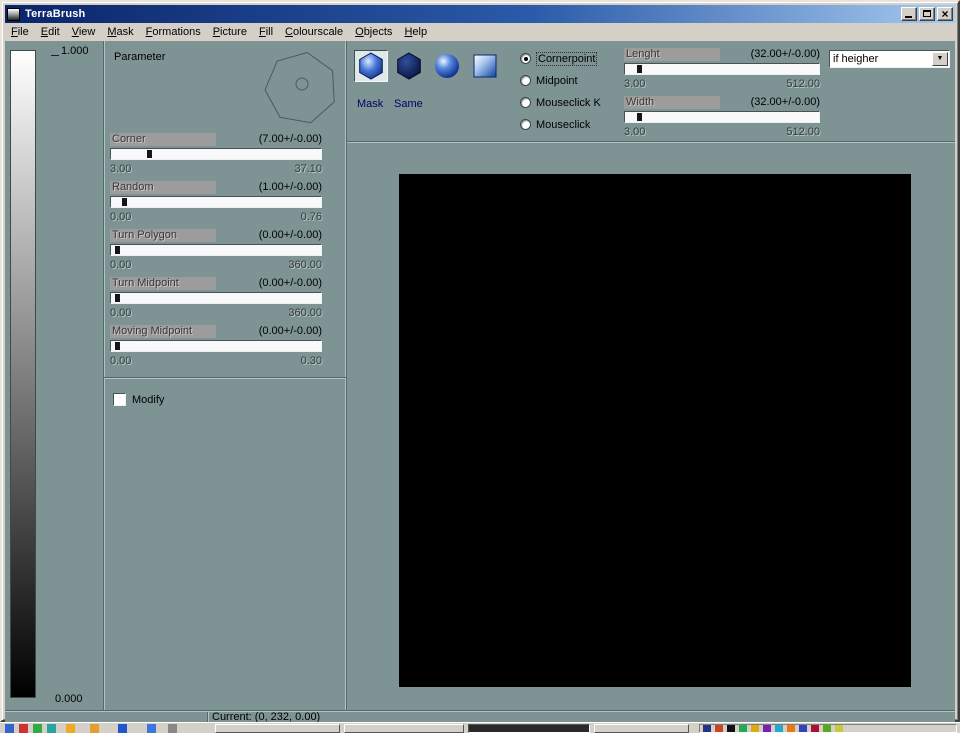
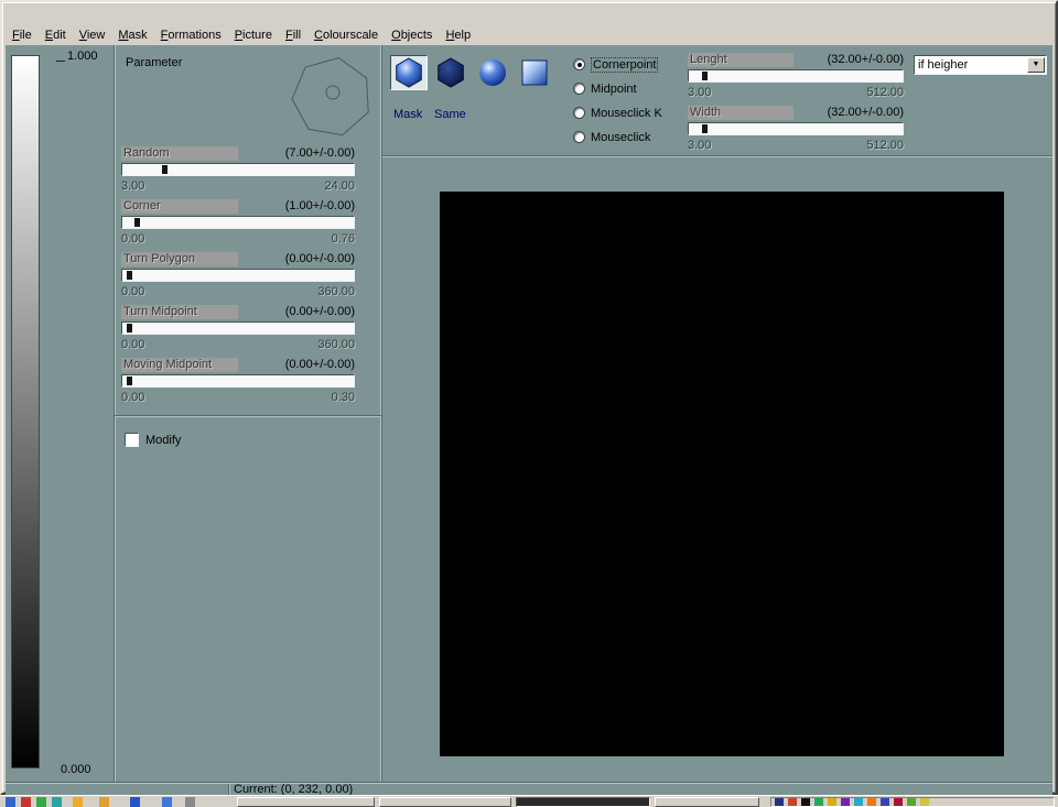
- TerraBrush
- ×
  File
  Edit
  View
  Mask
  Formations
  Picture
  Fill
  Colourscale
  Objects
  Help
  1.000
  0.000
  Parameter
- Corner
+ Random
  (7.00+/-0.00)
  3.00
- 37.10
+ 24.00
- Random
+ Corner
  (1.00+/-0.00)
  0.00
  0.76
  Turn Polygon
  (0.00+/-0.00)
  0.00
  360.00
  Turn Midpoint
  (0.00+/-0.00)
  0.00
  360.00
  Moving Midpoint
  (0.00+/-0.00)
  0.00
  0.30
  Modify
  Mask
  Same
  Cornerpoint
  Midpoint
  Mouseclick K
  Mouseclick
  Lenght
  (32.00+/-0.00)
  3.00
  512.00
  Width
  (32.00+/-0.00)
  3.00
  512.00
  if heigher
  Current: (0, 232, 0.00)
